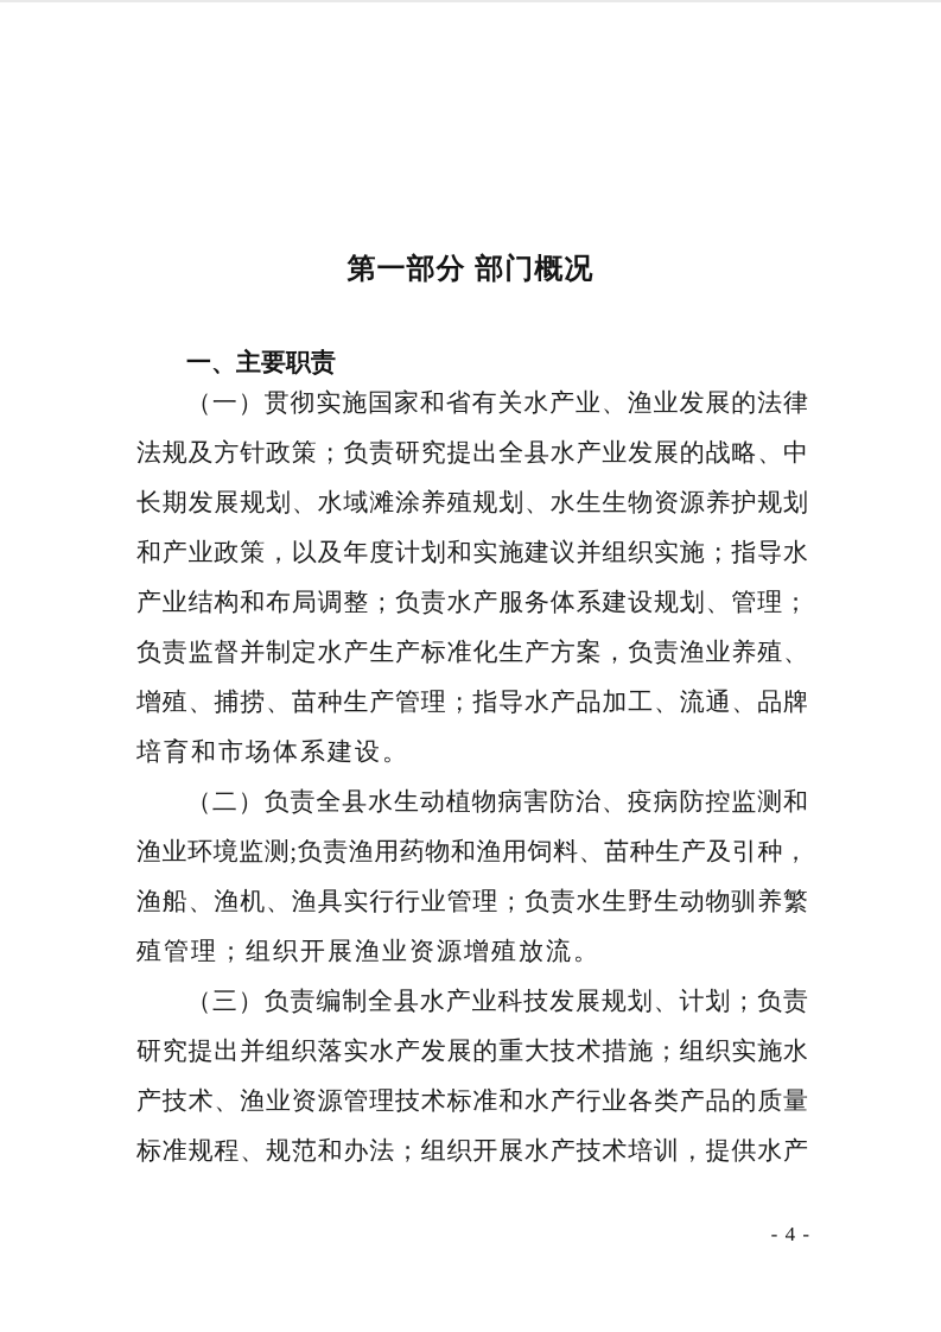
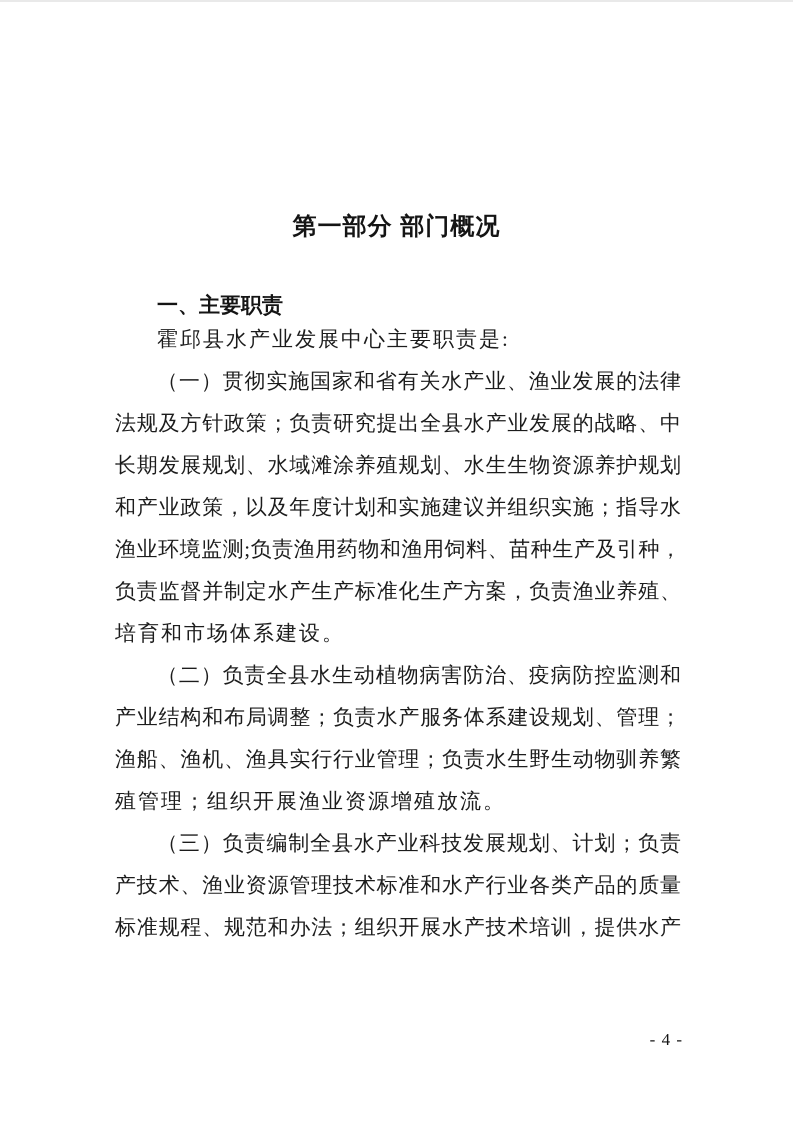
  第一部分 部门概况
  一、主要职责
+ 霍邱县水产业发展中心主要职责是:
  （一）贯彻实施国家和省有关水产业、渔业发展的法律
  法规及方针政策；负责研究提出全县水产业发展的战略、中
  长期发展规划、水域滩涂养殖规划、水生生物资源养护规划
  和产业政策，以及年度计划和实施建议并组织实施；指导水
- 产业结构和布局调整；负责水产服务体系建设规划、管理；
+ 渔业环境监测;负责渔用药物和渔用饲料、苗种生产及引种，
  负责监督并制定水产生产标准化生产方案，负责渔业养殖、
- 增殖、捕捞、苗种生产管理；指导水产品加工、流通、品牌
  培育和市场体系建设。
  （二）负责全县水生动植物病害防治、疫病防控监测和
- 渔业环境监测;负责渔用药物和渔用饲料、苗种生产及引种，
+ 产业结构和布局调整；负责水产服务体系建设规划、管理；
  渔船、渔机、渔具实行行业管理；负责水生野生动物驯养繁
  殖管理；组织开展渔业资源增殖放流。
  （三）负责编制全县水产业科技发展规划、计划；负责
- 研究提出并组织落实水产发展的重大技术措施；组织实施水
  产技术、渔业资源管理技术标准和水产行业各类产品的质量
  标准规程、规范和办法；组织开展水产技术培训，提供水产
  - 4 -
